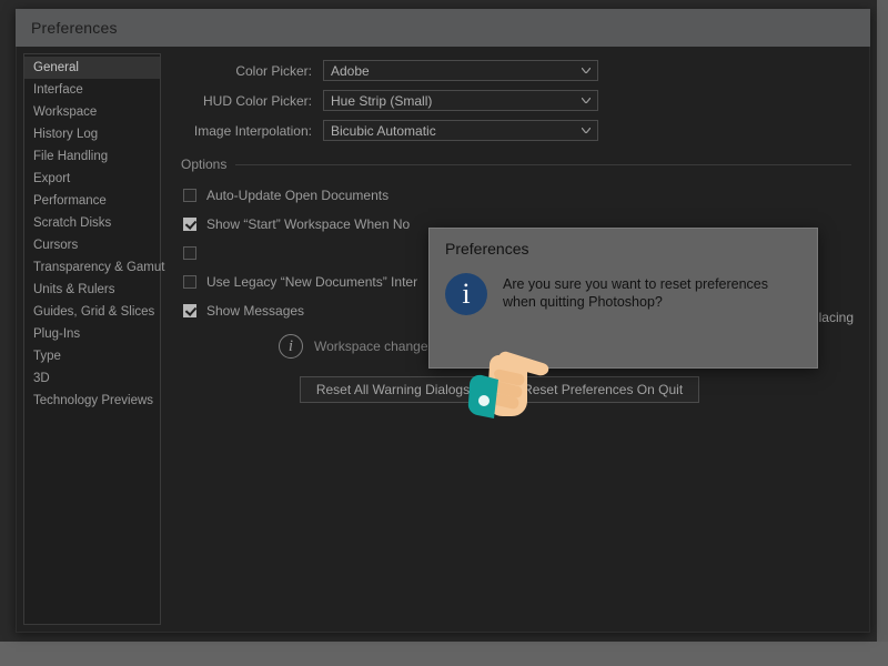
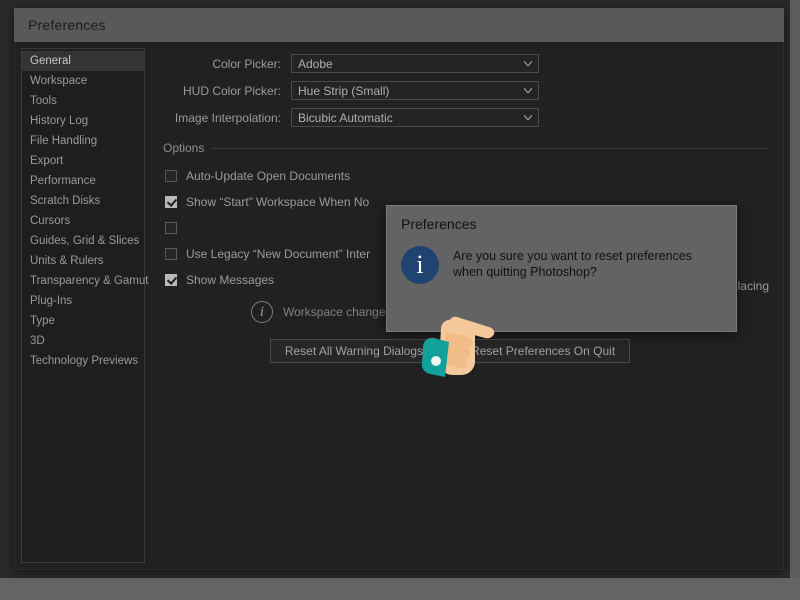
  Preferences
  General
- Interface
  Workspace
+ Tools
  History Log
  File Handling
  Export
  Performance
  Scratch Disks
  Cursors
- Transparency & Gamut
+ Guides, Grid & Slices
  Units & Rulers
- Guides, Grid & Slices
+ Transparency & Gamut
  Plug-Ins
  Type
  3D
  Technology Previews
  Color Picker:
  Adobe
  HUD Color Picker:
  Hue Strip (Small)
  Image Interpolation:
  Bicubic Automatic
  Options
  Auto-Update Open Documents
  Show “Start” Workspace When No
- Use Legacy “New Documents” Inter
+ Use Legacy “New Document” Inter
  Show Messages
  i
  Reset All Warning Dialogs
  Reset Preferences On Quit
  lacing
  Preferences
  i
  Are you sure you want to reset preferences when quitting Photoshop?
